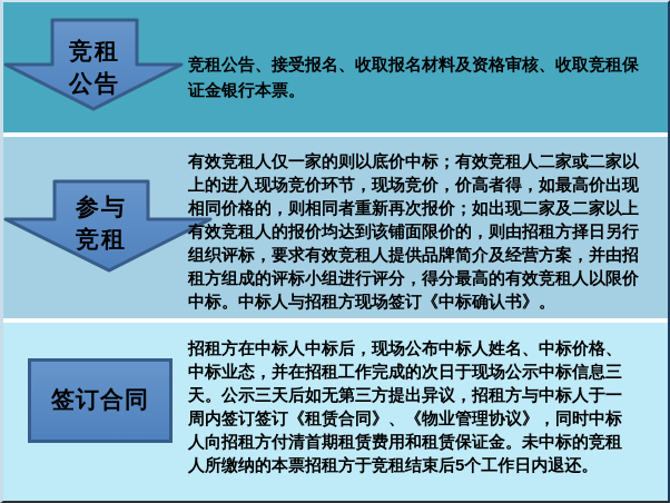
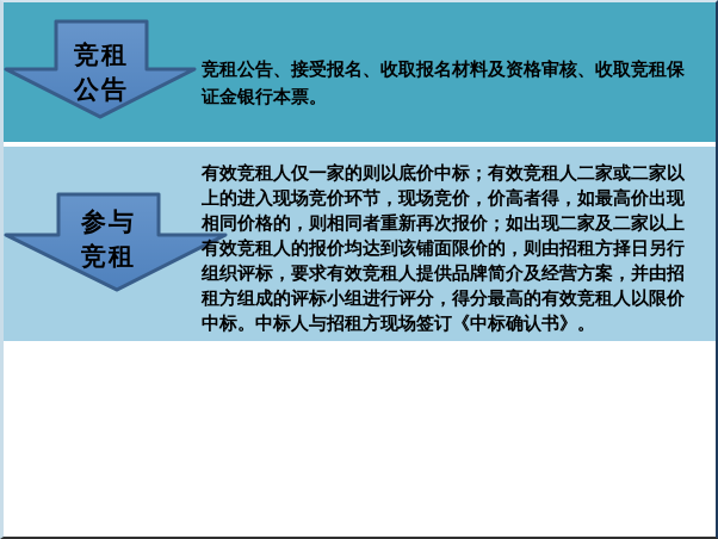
  竞租
  公告
  竞租公告、接受报名、收取报名材料及资格审核、收取竞租保
  证金银行本票。
  参与
  竞租
  有效竞租人仅一家的则以底价中标；有效竞租人二家或二家以
  上的进入现场竞价环节，现场竞价，价高者得，如最高价出现
  相同价格的，则相同者重新再次报价；如出现二家及二家以上
  有效竞租人的报价均达到该铺面限价的，则由招租方择日另行
  组织评标，要求有效竞租人提供品牌简介及经营方案，并由招
  租方组成的评标小组进行评分，得分最高的有效竞租人以限价
  中标。中标人与招租方现场签订《中标确认书》。
- 签订合同
- 招租方在中标人中标后，现场公布中标人姓名、中标价格、
- 中标业态，并在招租工作完成的次日于现场公示中标信息三
- 天。公示三天后如无第三方提出异议，招租方与中标人于一
- 周内签订签订《租赁合同》、《物业管理协议》，同时中标
- 人向招租方付清首期租赁费用和租赁保证金。未中标的竞租
- 人所缴纳的本票招租方于竞租结束后5个工作日内退还。
